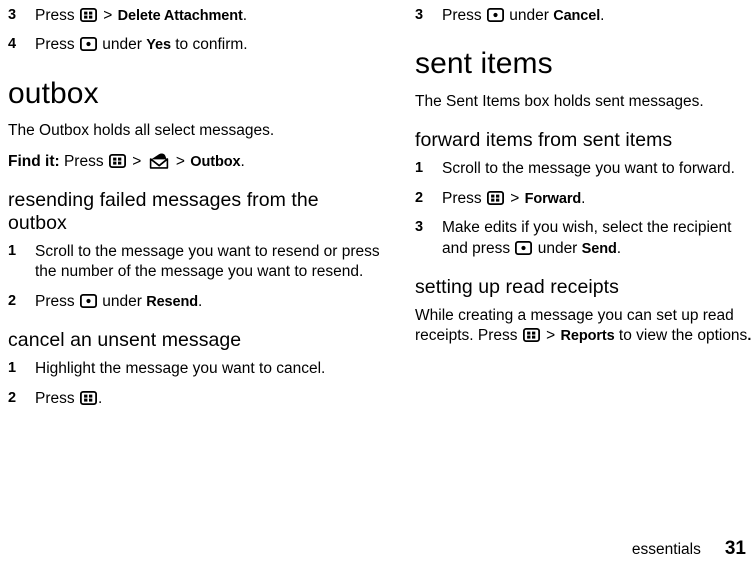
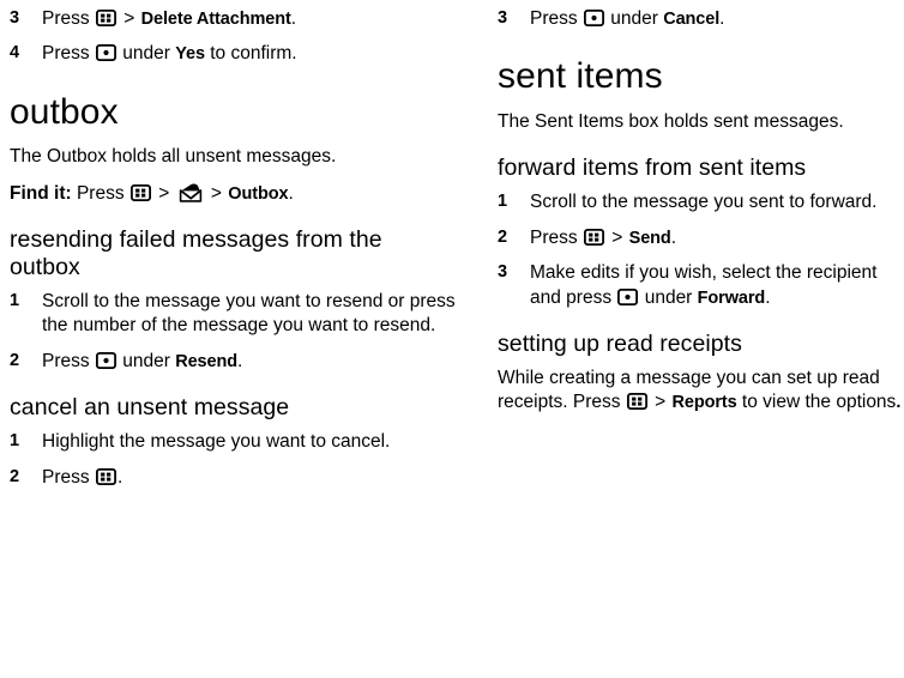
  3
  Press > Delete Attachment.
  4
  Press under Yes to confirm.
  outbox
- The Outbox holds all select messages.
+ The Outbox holds all unsent messages.
  Find it: Press > > Outbox.
  resending failed messages from the outbox
  1
  Scroll to the message you want to resend or press the number of the message you want to resend.
  2
  Press under Resend.
  cancel an unsent message
  1
  Highlight the message you want to cancel.
  2
  Press .
  3
  Press under Cancel.
  sent items
  The Sent Items box holds sent messages.
  forward items from sent items
  1
- Scroll to the message you want to forward.
+ Scroll to the message you sent to forward.
  2
- Press > Forward.
+ Press > Send.
  3
- Make edits if you wish, select the recipient and press under Send.
+ Make edits if you wish, select the recipient and press under Forward.
  setting up read receipts
  While creating a message you can set up read receipts. Press > Reports to view the options.
- essentials 31
